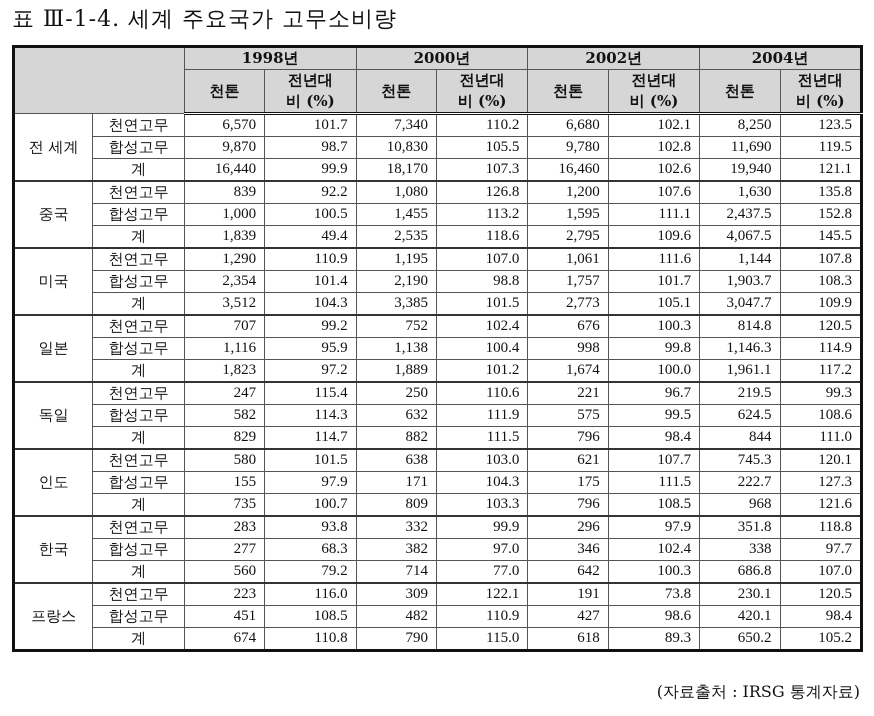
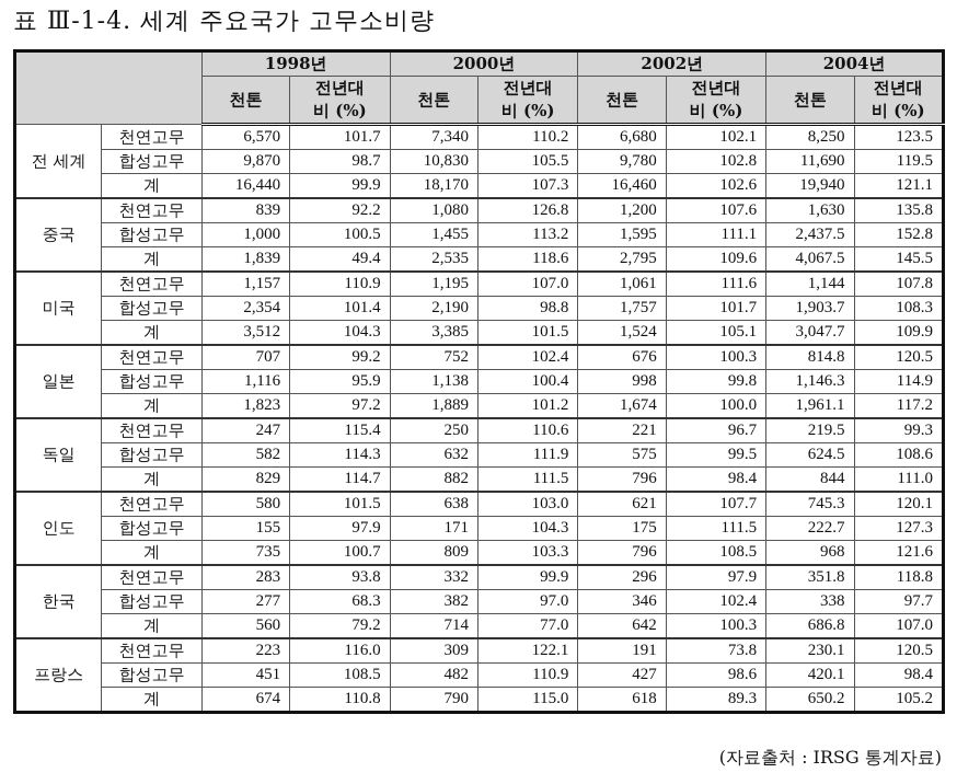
  표 Ⅲ-1-4. 세계 주요국가 고무소비량
  	1998년	2000년	2002년	2004년
  천톤	전년대비 (%)	천톤	전년대비 (%)	천톤	전년대비 (%)	천톤	전년대비 (%)
  전 세계	천연고무	6,570	101.7	7,340	110.2	6,680	102.1	8,250	123.5
  합성고무	9,870	98.7	10,830	105.5	9,780	102.8	11,690	119.5
  계	16,440	99.9	18,170	107.3	16,460	102.6	19,940	121.1
  중국	천연고무	839	92.2	1,080	126.8	1,200	107.6	1,630	135.8
  합성고무	1,000	100.5	1,455	113.2	1,595	111.1	2,437.5	152.8
  계	1,839	49.4	2,535	118.6	2,795	109.6	4,067.5	145.5
- 미국	천연고무	1,290	110.9	1,195	107.0	1,061	111.6	1,144	107.8
+ 미국	천연고무	1,157	110.9	1,195	107.0	1,061	111.6	1,144	107.8
  합성고무	2,354	101.4	2,190	98.8	1,757	101.7	1,903.7	108.3
- 계	3,512	104.3	3,385	101.5	2,773	105.1	3,047.7	109.9
+ 계	3,512	104.3	3,385	101.5	1,524	105.1	3,047.7	109.9
  일본	천연고무	707	99.2	752	102.4	676	100.3	814.8	120.5
  합성고무	1,116	95.9	1,138	100.4	998	99.8	1,146.3	114.9
  계	1,823	97.2	1,889	101.2	1,674	100.0	1,961.1	117.2
  독일	천연고무	247	115.4	250	110.6	221	96.7	219.5	99.3
  합성고무	582	114.3	632	111.9	575	99.5	624.5	108.6
  계	829	114.7	882	111.5	796	98.4	844	111.0
  인도	천연고무	580	101.5	638	103.0	621	107.7	745.3	120.1
  합성고무	155	97.9	171	104.3	175	111.5	222.7	127.3
  계	735	100.7	809	103.3	796	108.5	968	121.6
  한국	천연고무	283	93.8	332	99.9	296	97.9	351.8	118.8
  합성고무	277	68.3	382	97.0	346	102.4	338	97.7
  계	560	79.2	714	77.0	642	100.3	686.8	107.0
  프랑스	천연고무	223	116.0	309	122.1	191	73.8	230.1	120.5
  합성고무	451	108.5	482	110.9	427	98.6	420.1	98.4
  계	674	110.8	790	115.0	618	89.3	650.2	105.2
  (자료출처 : IRSG 통계자료)
